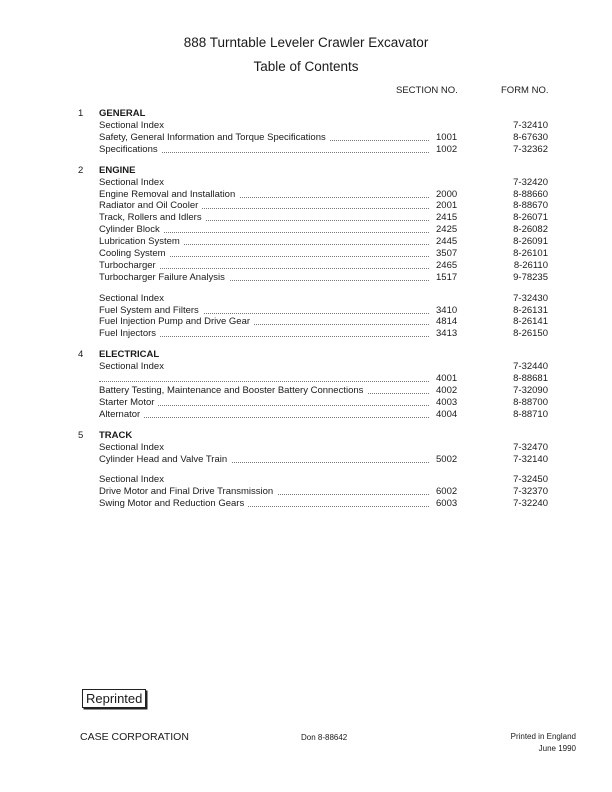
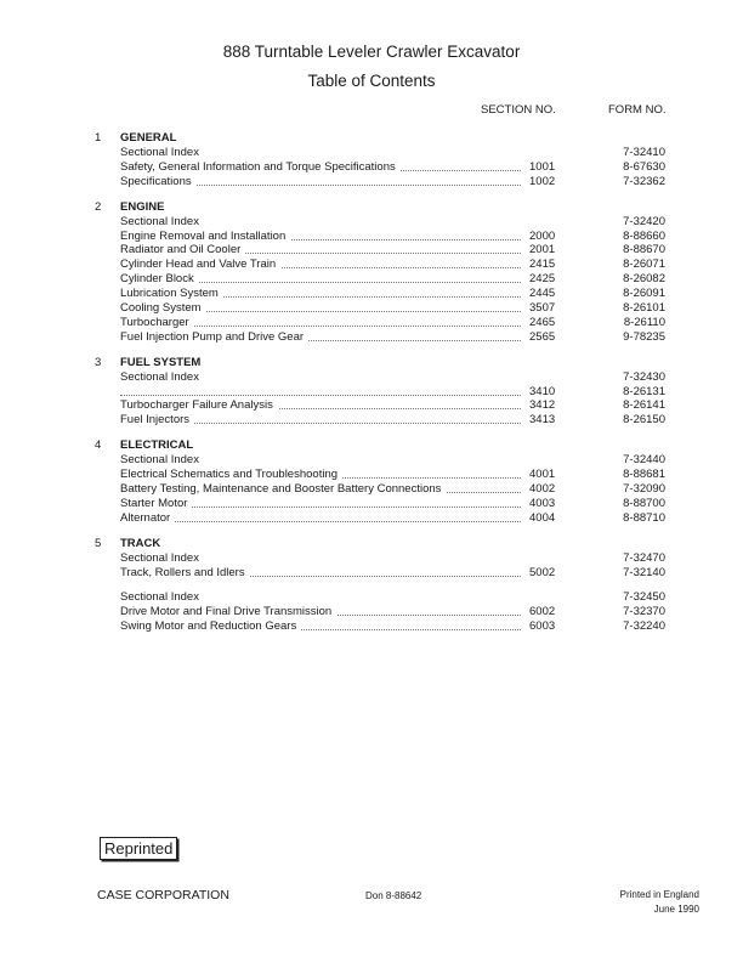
  888 Turntable Leveler Crawler Excavator
  Table of Contents
  SECTION NO.
  FORM NO.
  1
  GENERAL
  Sectional Index
  7-32410
  Safety, General Information and Torque Specifications
  1001
  8-67630
  Specifications
  1002
  7-32362
  2
  ENGINE
  Sectional Index
  7-32420
  Engine Removal and Installation
  2000
  8-88660
  Radiator and Oil Cooler
  2001
  8-88670
- Track, Rollers and Idlers
+ Cylinder Head and Valve Train
  2415
  8-26071
  Cylinder Block
  2425
  8-26082
  Lubrication System
  2445
  8-26091
  Cooling System
  3507
  8-26101
  Turbocharger
  2465
  8-26110
- Turbocharger Failure Analysis
+ Fuel Injection Pump and Drive Gear
- 1517
+ 2565
  9-78235
+ 3
+ FUEL SYSTEM
  Sectional Index
  7-32430
- Fuel System and Filters
  3410
  8-26131
- Fuel Injection Pump and Drive Gear
+ Turbocharger Failure Analysis
- 4814
+ 3412
  8-26141
  Fuel Injectors
  3413
  8-26150
  4
  ELECTRICAL
  Sectional Index
  7-32440
+ Electrical Schematics and Troubleshooting
  4001
  8-88681
  Battery Testing, Maintenance and Booster Battery Connections
  4002
  7-32090
  Starter Motor
  4003
  8-88700
  Alternator
  4004
  8-88710
  5
  TRACK
  Sectional Index
  7-32470
- Cylinder Head and Valve Train
+ Track, Rollers and Idlers
  5002
  7-32140
  Sectional Index
  7-32450
  Drive Motor and Final Drive Transmission
  6002
  7-32370
  Swing Motor and Reduction Gears
  6003
  7-32240
  Reprinted
  CASE CORPORATION
  Don 8-88642
  Printed in England
  June 1990
